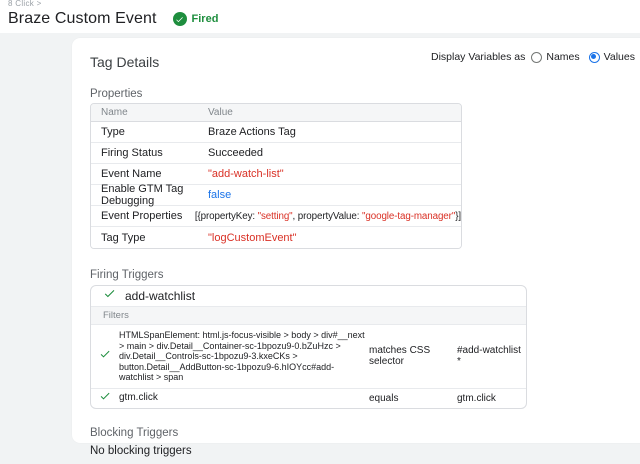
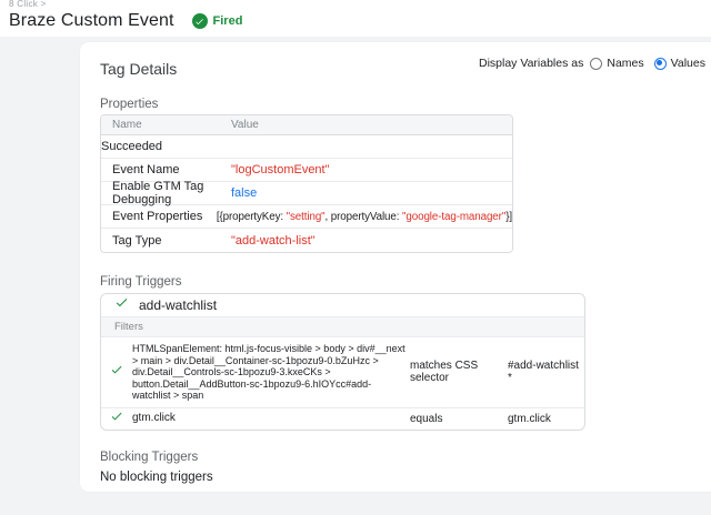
  8 Click >
  Braze Custom Event
  Fired
  Tag Details
  Display Variables as
  Names
  Values
  Properties
  Name
  Value
- Type
- Braze Actions Tag
- Firing Status
  Succeeded
  Event Name
- "add-watch-list"
+ "logCustomEvent"
  Enable GTM Tag Debugging
  false
  Event Properties
  [{propertyKey: "setting", propertyValue: "google-tag-manager"}]
  Tag Type
- "logCustomEvent"
+ "add-watch-list"
  Firing Triggers
  add-watchlist
  Filters
  HTMLSpanElement: html.js-focus-visible > body > div#__next > main > div.Detail__Container-sc-1bpozu9-0.bZuHzc > div.Detail__Controls-sc-1bpozu9-3.kxeCKs > button.Detail__AddButton-sc-1bpozu9-6.hIOYcc#add-watchlist > span
  matches CSS selector
  #add-watchlist *
  gtm.click
  equals
  gtm.click
  Blocking Triggers
  No blocking triggers
